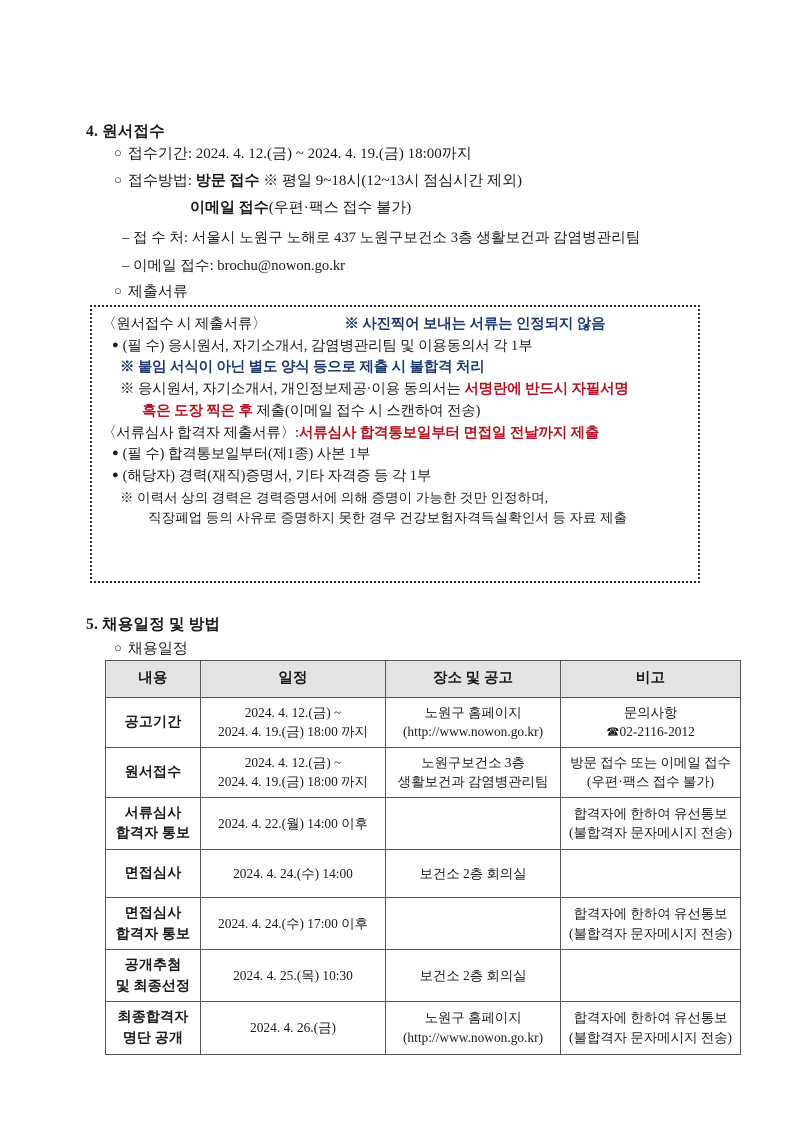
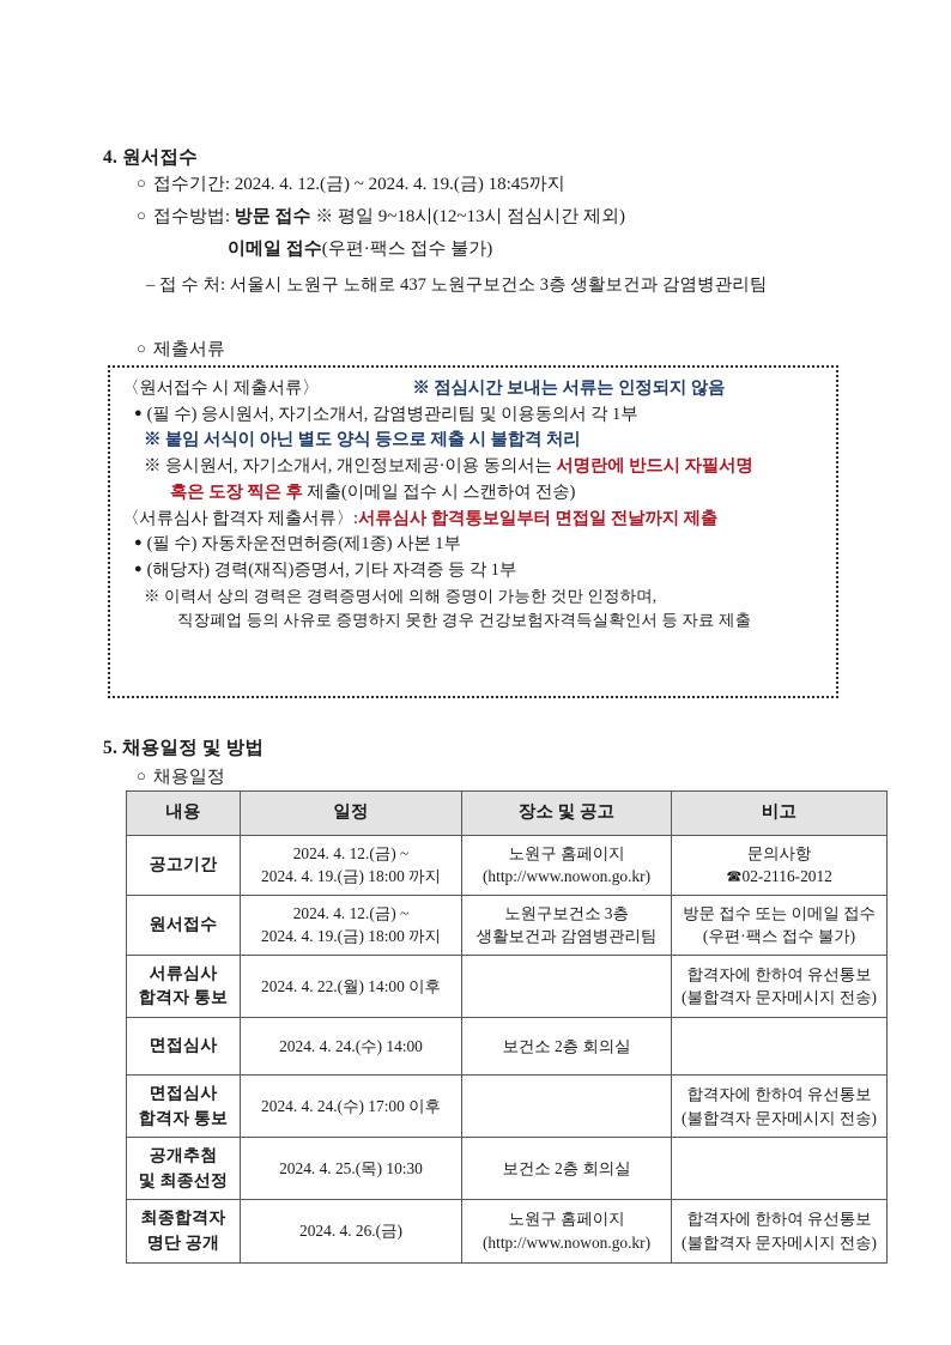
  4. 원서접수
- ○ 접수기간: 2024. 4. 12.(금) ~ 2024. 4. 19.(금) 18:00까지
+ ○ 접수기간: 2024. 4. 12.(금) ~ 2024. 4. 19.(금) 18:45까지
  ○ 접수방법: 방문 접수 ※ 평일 9~18시(12~13시 점심시간 제외)
  이메일 접수(우편·팩스 접수 불가)
  – 접 수 처: 서울시 노원구 노해로 437 노원구보건소 3층 생활보건과 감염병관리팀
- – 이메일 접수: brochu@nowon.go.kr
  ○ 제출서류
  〈원서접수 시 제출서류〉
- ※ 사진찍어 보내는 서류는 인정되지 않음
+ ※ 점심시간 보내는 서류는 인정되지 않음
  ● (필 수) 응시원서, 자기소개서, 감염병관리팀 및 이용동의서 각 1부
  ※ 붙임 서식이 아닌 별도 양식 등으로 제출 시 불합격 처리
  ※ 응시원서, 자기소개서, 개인정보제공·이용 동의서는 서명란에 반드시 자필서명
  혹은 도장 찍은 후 제출(이메일 접수 시 스캔하여 전송)
  〈서류심사 합격자 제출서류〉:
  서류심사 합격통보일부터 면접일 전날까지 제출
- ● (필 수) 합격통보일부터(제1종) 사본 1부
+ ● (필 수) 자동차운전면허증(제1종) 사본 1부
  ● (해당자) 경력(재직)증명서, 기타 자격증 등 각 1부
  ※ 이력서 상의 경력은 경력증명서에 의해 증명이 가능한 것만 인정하며,
  직장폐업 등의 사유로 증명하지 못한 경우 건강보험자격득실확인서 등 자료 제출
  5. 채용일정 및 방법
  ○ 채용일정
  내용	일정	장소 및 공고	비고
  공고기간	2024. 4. 12.(금) ~2024. 4. 19.(금) 18:00 까지	노원구 홈페이지(http://www.nowon.go.kr)	문의사항☎02-2116-2012
  원서접수	2024. 4. 12.(금) ~2024. 4. 19.(금) 18:00 까지	노원구보건소 3층생활보건과 감염병관리팀	방문 접수 또는 이메일 접수(우편·팩스 접수 불가)
  서류심사합격자 통보	2024. 4. 22.(월) 14:00 이후		합격자에 한하여 유선통보(불합격자 문자메시지 전송)
  면접심사	2024. 4. 24.(수) 14:00	보건소 2층 회의실
  면접심사합격자 통보	2024. 4. 24.(수) 17:00 이후		합격자에 한하여 유선통보(불합격자 문자메시지 전송)
  공개추첨및 최종선정	2024. 4. 25.(목) 10:30	보건소 2층 회의실
  최종합격자명단 공개	2024. 4. 26.(금)	노원구 홈페이지(http://www.nowon.go.kr)	합격자에 한하여 유선통보(불합격자 문자메시지 전송)
